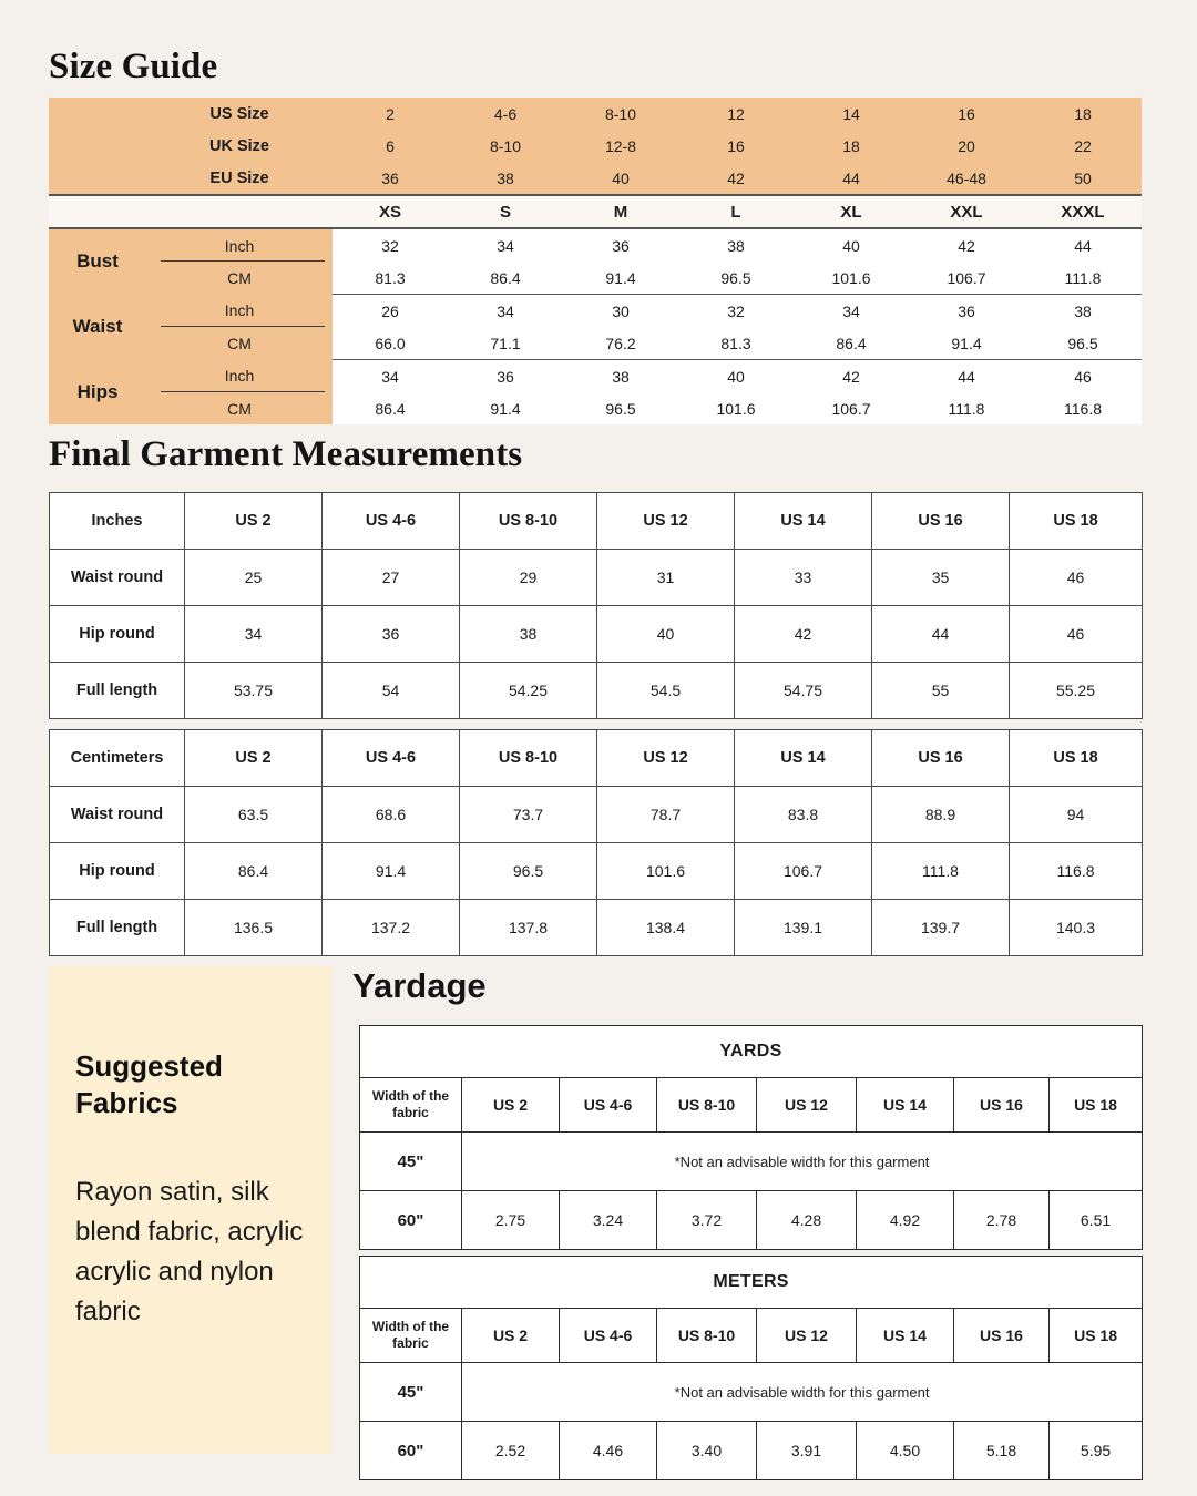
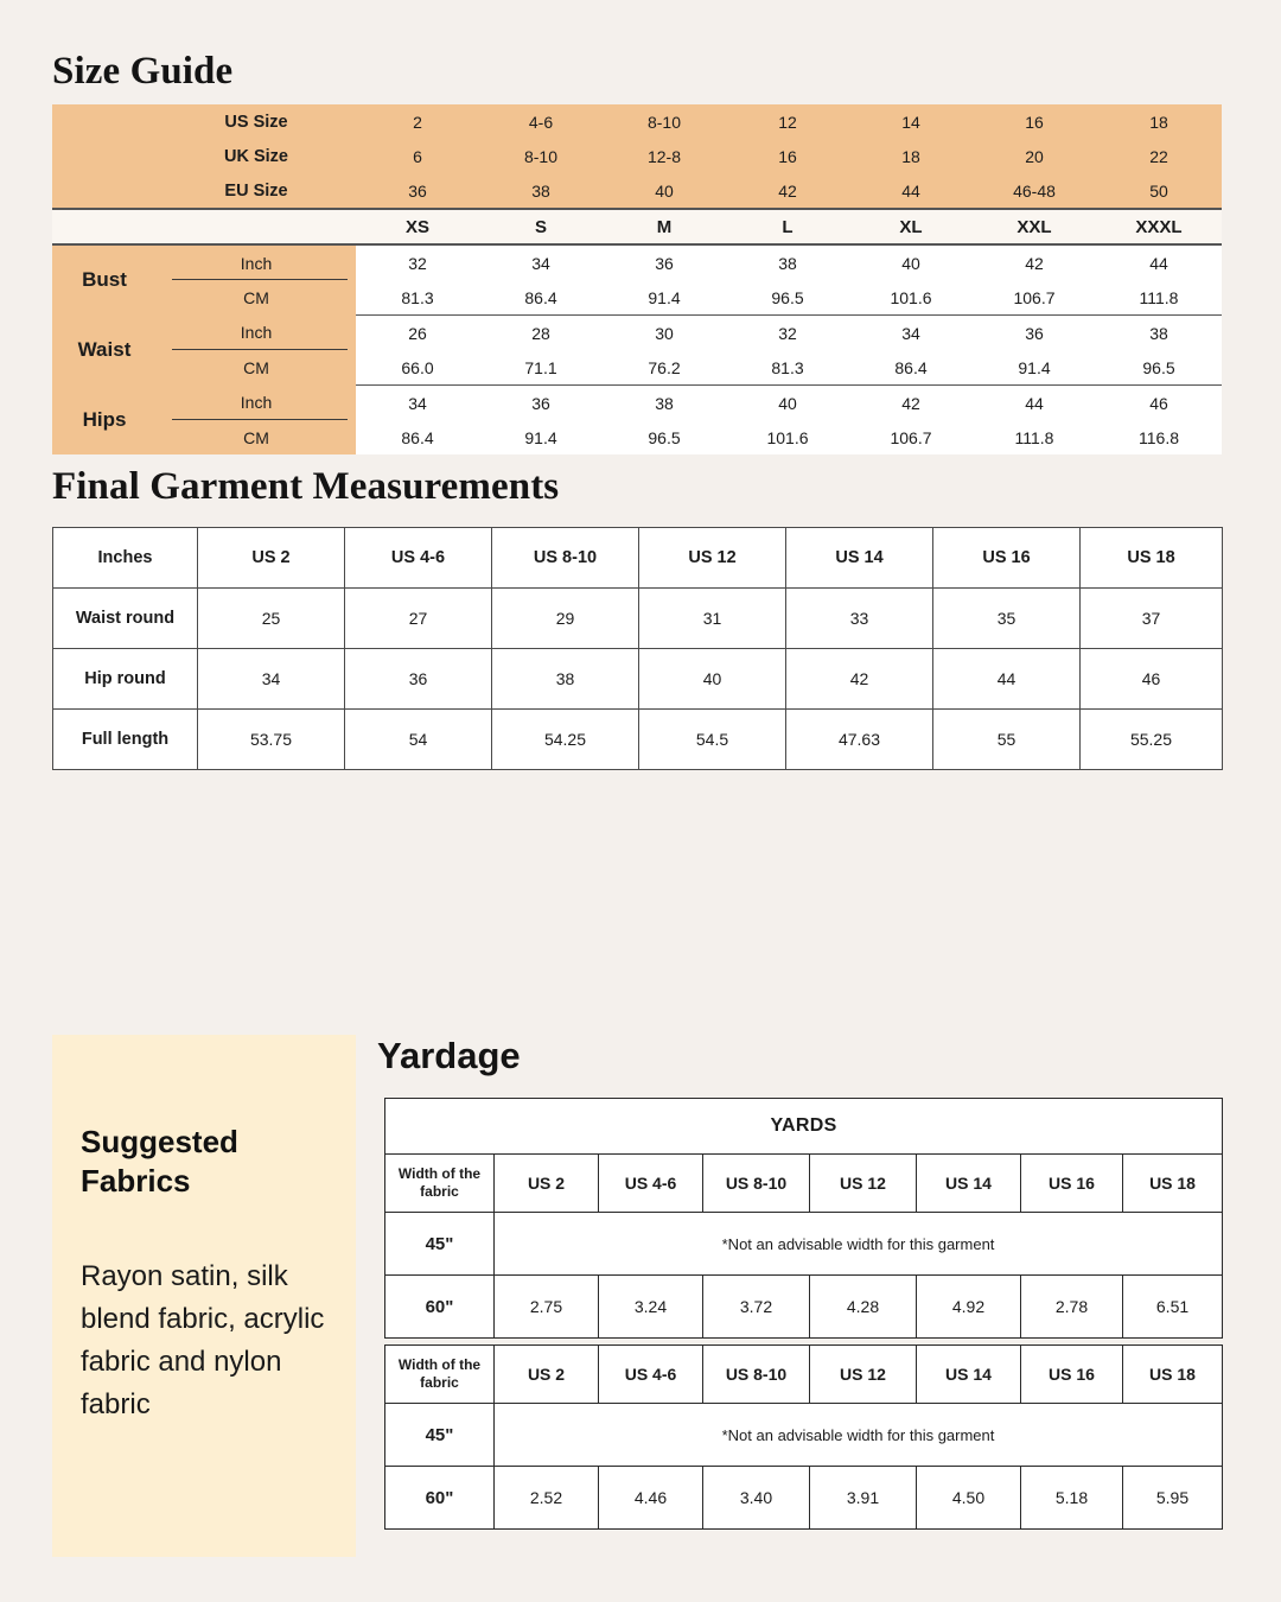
  Size Guide
  	US Size	2	4-6	8-10	12	14	16	18
  	UK Size	6	8-10	12-8	16	18	20	22
  	EU Size	36	38	40	42	44	46-48	50
  	XS	S	M	L	XL	XXL	XXXL
  Bust	Inch	32	34	36	38	40	42	44
  CM	81.3	86.4	91.4	96.5	101.6	106.7	111.8
- Waist	Inch	26	34	30	32	34	36	38
+ Waist	Inch	26	28	30	32	34	36	38
  CM	66.0	71.1	76.2	81.3	86.4	91.4	96.5
  Hips	Inch	34	36	38	40	42	44	46
  CM	86.4	91.4	96.5	101.6	106.7	111.8	116.8
  Final Garment Measurements
  Inches	US 2	US 4-6	US 8-10	US 12	US 14	US 16	US 18
- Waist round	25	27	29	31	33	35	46
+ Waist round	25	27	29	31	33	35	37
  Hip round	34	36	38	40	42	44	46
- Full length	53.75	54	54.25	54.5	54.75	55	55.25
+ Full length	53.75	54	54.25	54.5	47.63	55	55.25
- Centimeters	US 2	US 4-6	US 8-10	US 12	US 14	US 16	US 18
- Waist round	63.5	68.6	73.7	78.7	83.8	88.9	94
- Hip round	86.4	91.4	96.5	101.6	106.7	111.8	116.8
- Full length	136.5	137.2	137.8	138.4	139.1	139.7	140.3
  Suggested Fabrics
- Rayon satin, silk blend fabric, acrylic acrylic and nylon fabric
+ Rayon satin, silk blend fabric, acrylic fabric and nylon fabric
  Yardage
  YARDS
  Width of the fabric	US 2	US 4-6	US 8-10	US 12	US 14	US 16	US 18
  45"	*Not an advisable width for this garment
  60"	2.75	3.24	3.72	4.28	4.92	2.78	6.51
- METERS
  Width of the fabric	US 2	US 4-6	US 8-10	US 12	US 14	US 16	US 18
  45"	*Not an advisable width for this garment
  60"	2.52	4.46	3.40	3.91	4.50	5.18	5.95
